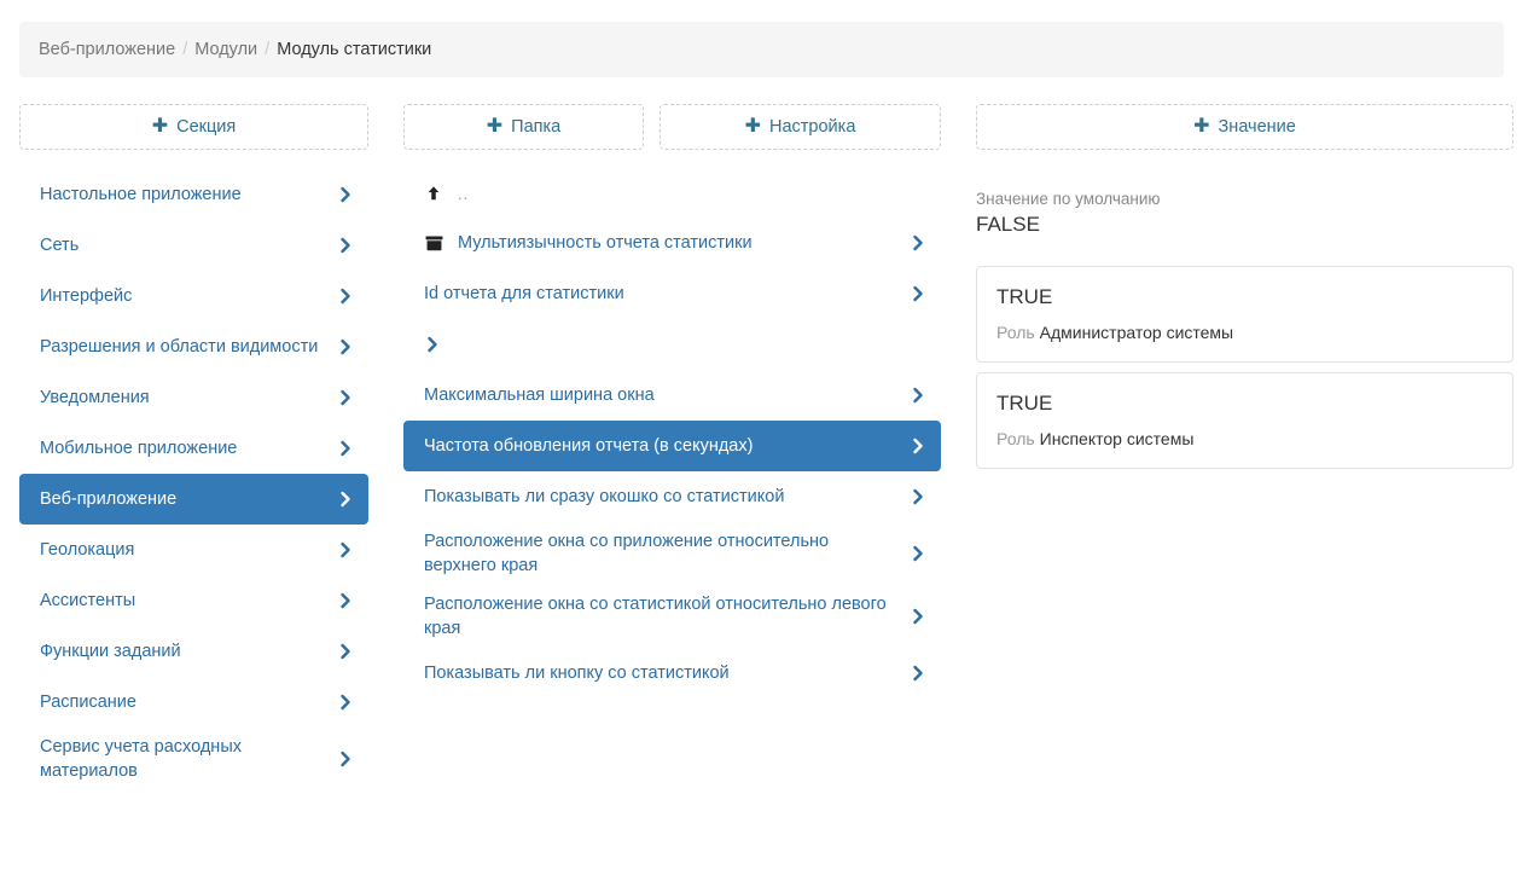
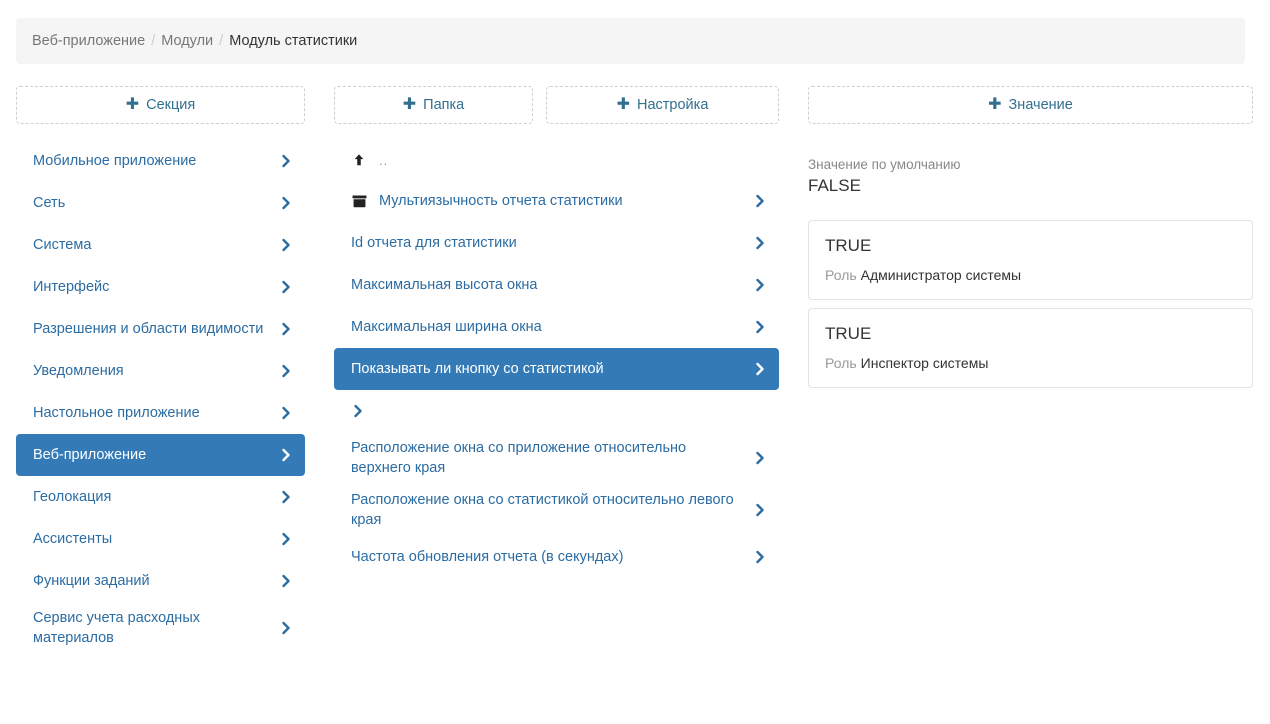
  Веб-приложение
  /
  Модули
  /
  Модуль статистики
  ✚
  Секция
  ✚
  Папка
  ✚
  Настройка
  ✚
  Значение
- Настольное приложение
+ Мобильное приложение
  Сеть
+ Система
  Интерфейс
  Разрешения и области видимости
  Уведомления
- Мобильное приложение
+ Настольное приложение
  Веб-приложение
  Геолокация
  Ассистенты
  Функции заданий
- Расписание
  Сервис учета расходных материалов
  ..
  Мультиязычность отчета статистики
  Id отчета для статистики
+ Максимальная высота окна
  Максимальная ширина окна
- Частота обновления отчета (в секундах)
+ Показывать ли кнопку со статистикой
- Показывать ли сразу окошко со статистикой
  Расположение окна со приложение относительно верхнего края
  Расположение окна со статистикой относительно левого края
- Показывать ли кнопку со статистикой
+ Частота обновления отчета (в секундах)
  Значение по умолчанию
  FALSE
  TRUE
  Роль Администратор системы
  TRUE
  Роль Инспектор системы
